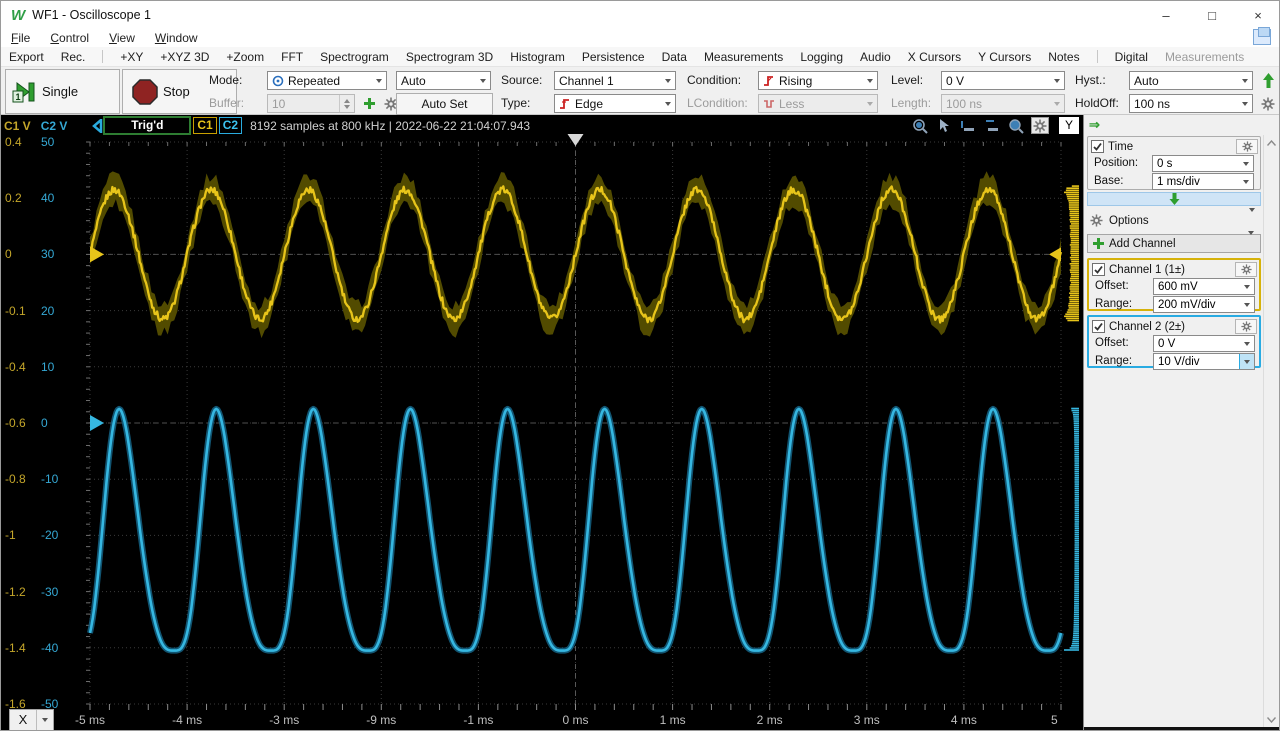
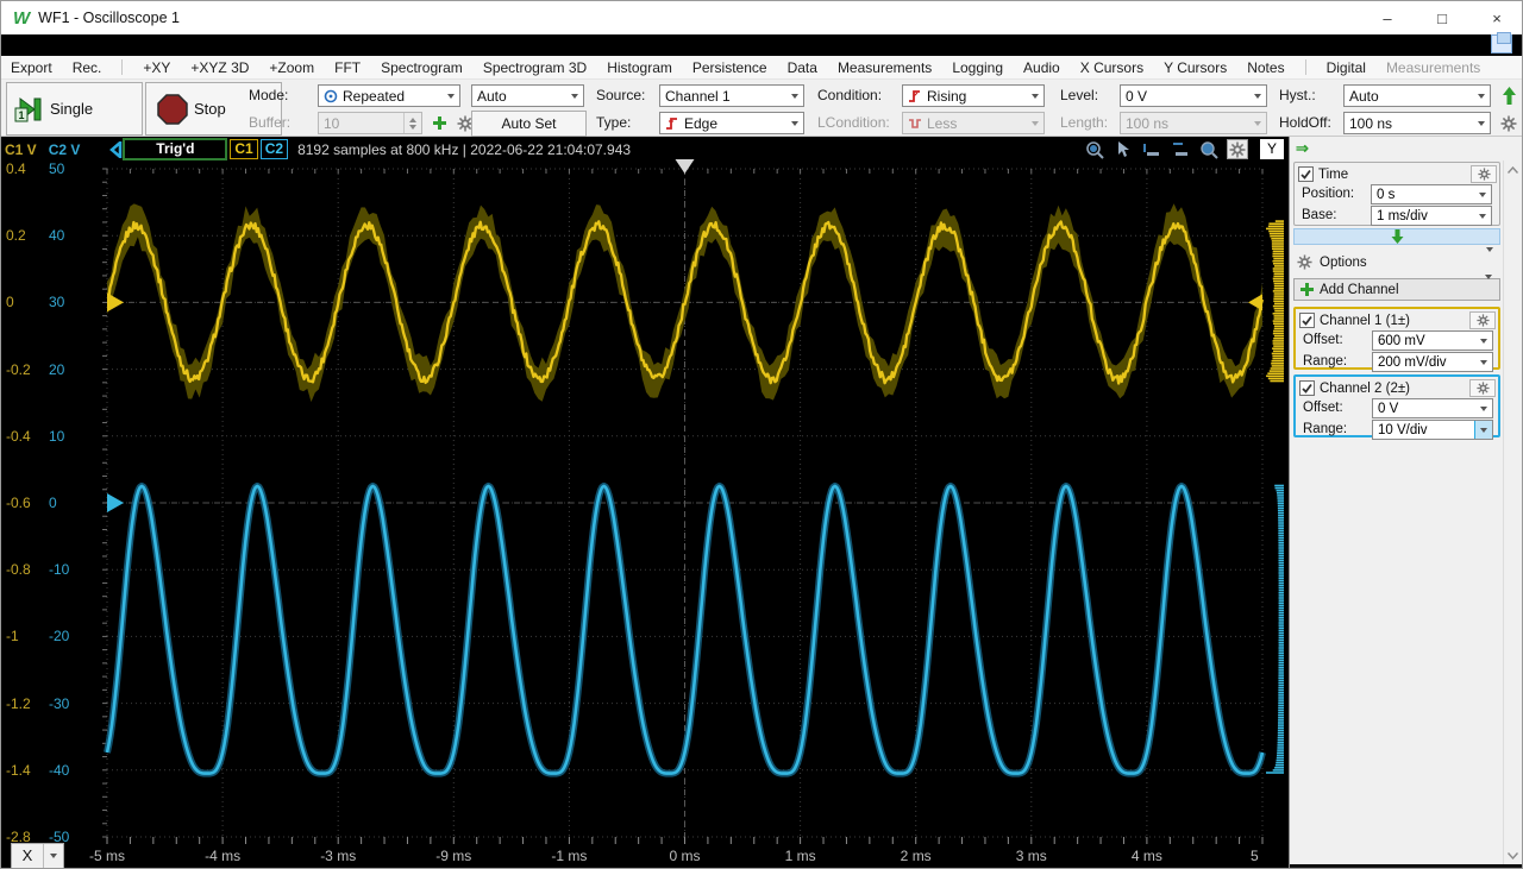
  W
  WF1 - Oscilloscope 1
  –
  □
  ×
- File
- Control
- View
- Window
  Export
  Rec.
  +XY
  +XYZ 3D
  +Zoom
  FFT
  Spectrogram
  Spectrogram 3D
  Histogram
  Persistence
  Data
  Measurements
  Logging
  Audio
  X Cursors
  Y Cursors
  Notes
  Digital
  Measurements
  1
  Single
  Stop
  Mode:
  Buffer:
  Repeated
  10
  Auto
  Auto Set
  Source:
  Type:
  Channel 1
  Edge
  Condition:
  LCondition:
  Rising
  Less
  Level:
  Length:
  0 V
  100 ns
  Hyst.:
  HoldOff:
  Auto
  100 ns
  C1 V
  C2 V
  Trig'd
  C1
  C2
  8192 samples at 800 kHz | 2022-06-22 21:04:07.943
  Y
  0.4
  0.2
  0
- -0.1
+ -0.2
  -0.4
  -0.6
  -0.8
  -1
  -1.2
  -1.4
- -1.6
+ -2.8
  50
  40
  30
  20
  10
  0
  -10
  -20
  -30
  -40
  -50
  -5 ms
  -4 ms
  -3 ms
  -9 ms
  -1 ms
  0 ms
  1 ms
  2 ms
  3 ms
  4 ms
  X
  ⇒
  Time
  Position:
  0 s
  Base:
  1 ms/div
  Options
  Add Channel
  Channel 1 (1±)
  Offset:
  600 mV
  Range:
  200 mV/div
  Channel 2 (2±)
  Offset:
  0 V
  Range:
  10 V/div
